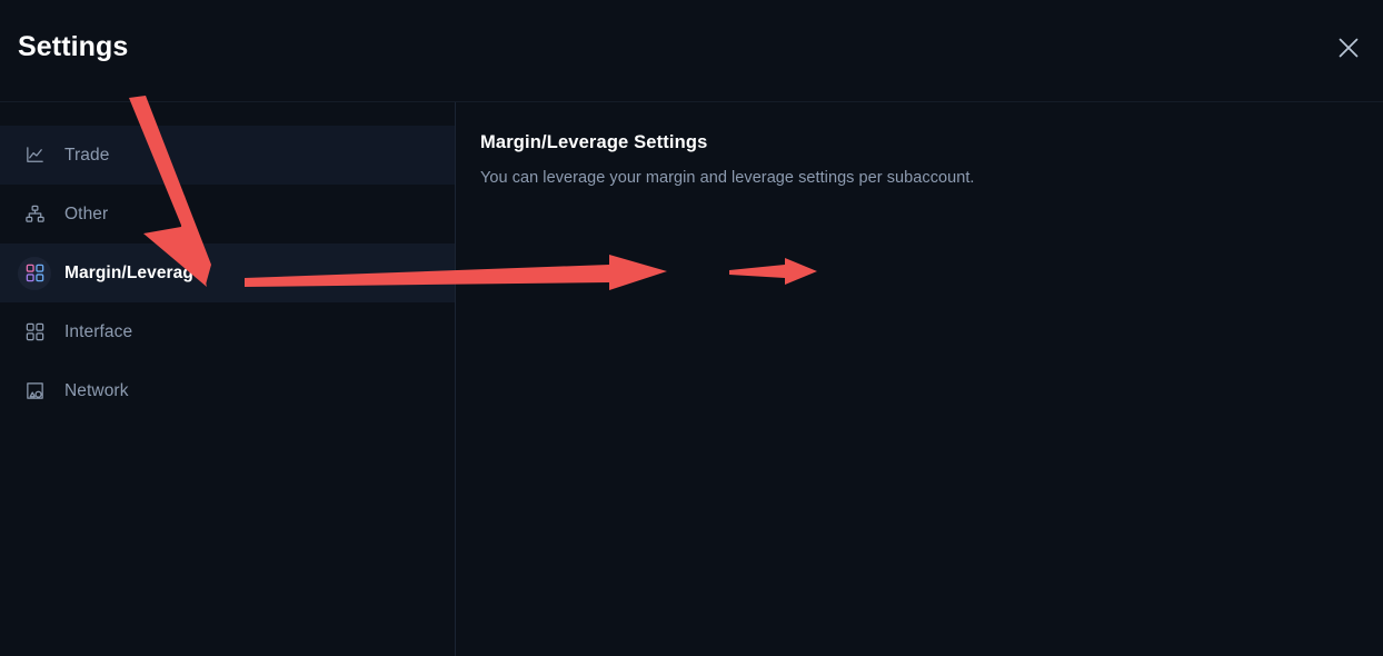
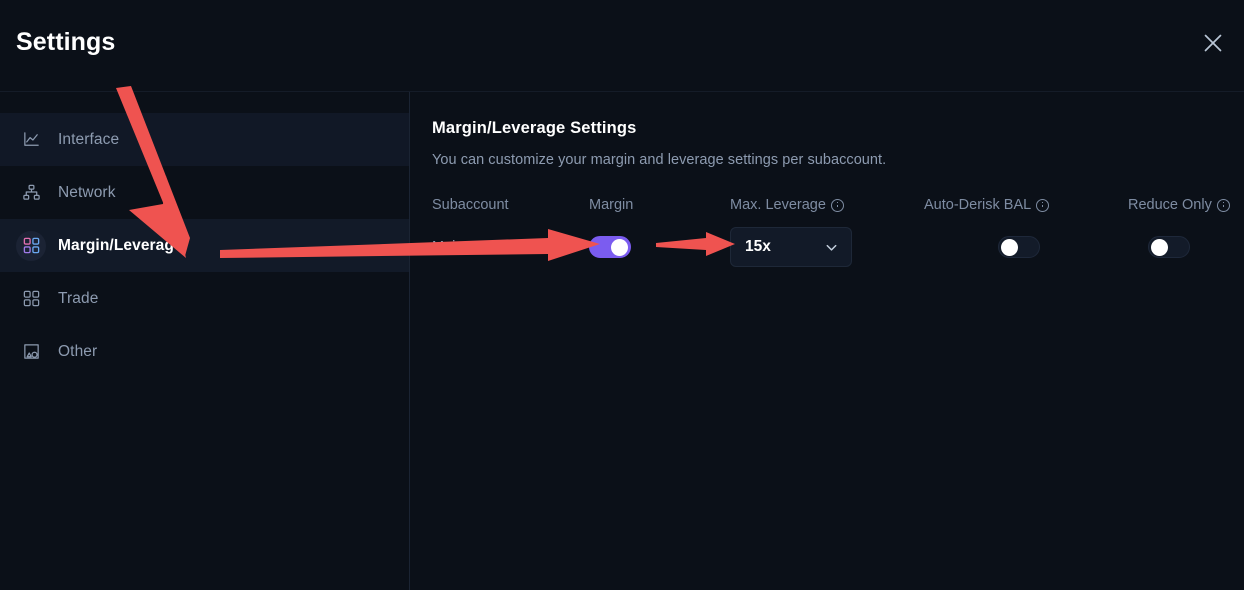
  Settings
- Trade
+ Interface
- Other
+ Network
  Margin/Leverag
- Interface
+ Trade
- Network
+ Other
  Margin/Leverage Settings
- You can leverage your margin and leverage settings per subaccount.
+ You can customize your margin and leverage settings per subaccount.
+ Subaccount
+ Margin
+ Max. Leverage
+ Auto-Derisk BAL
+ Reduce Only
+ 15x
